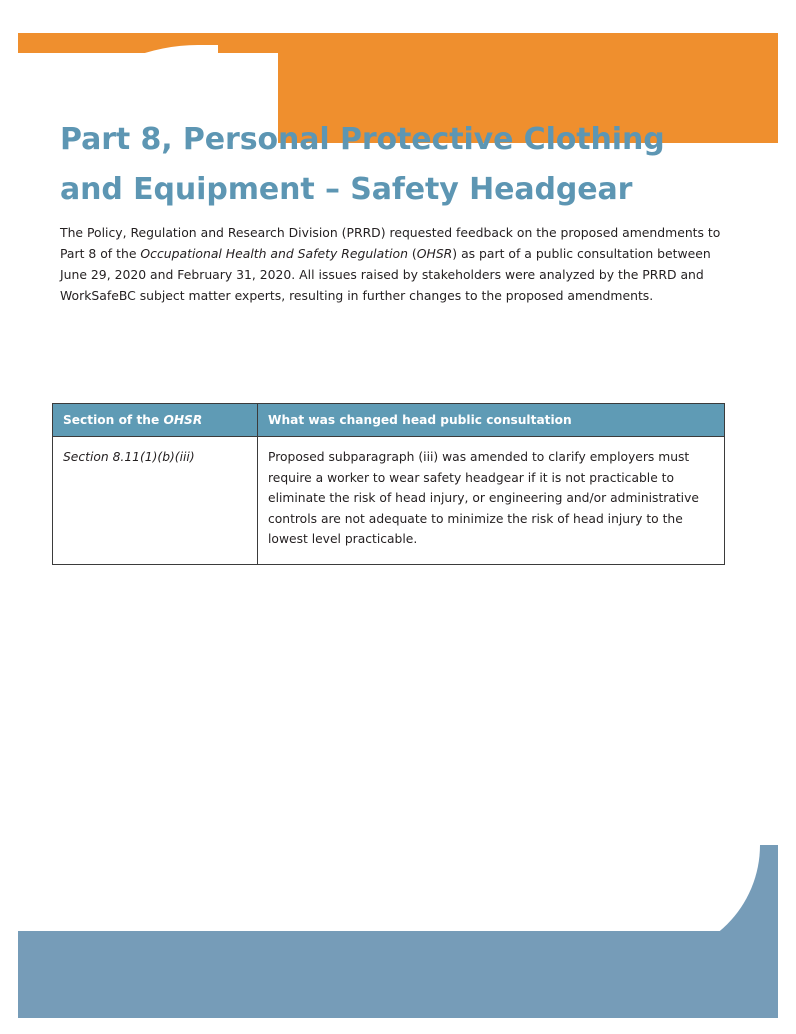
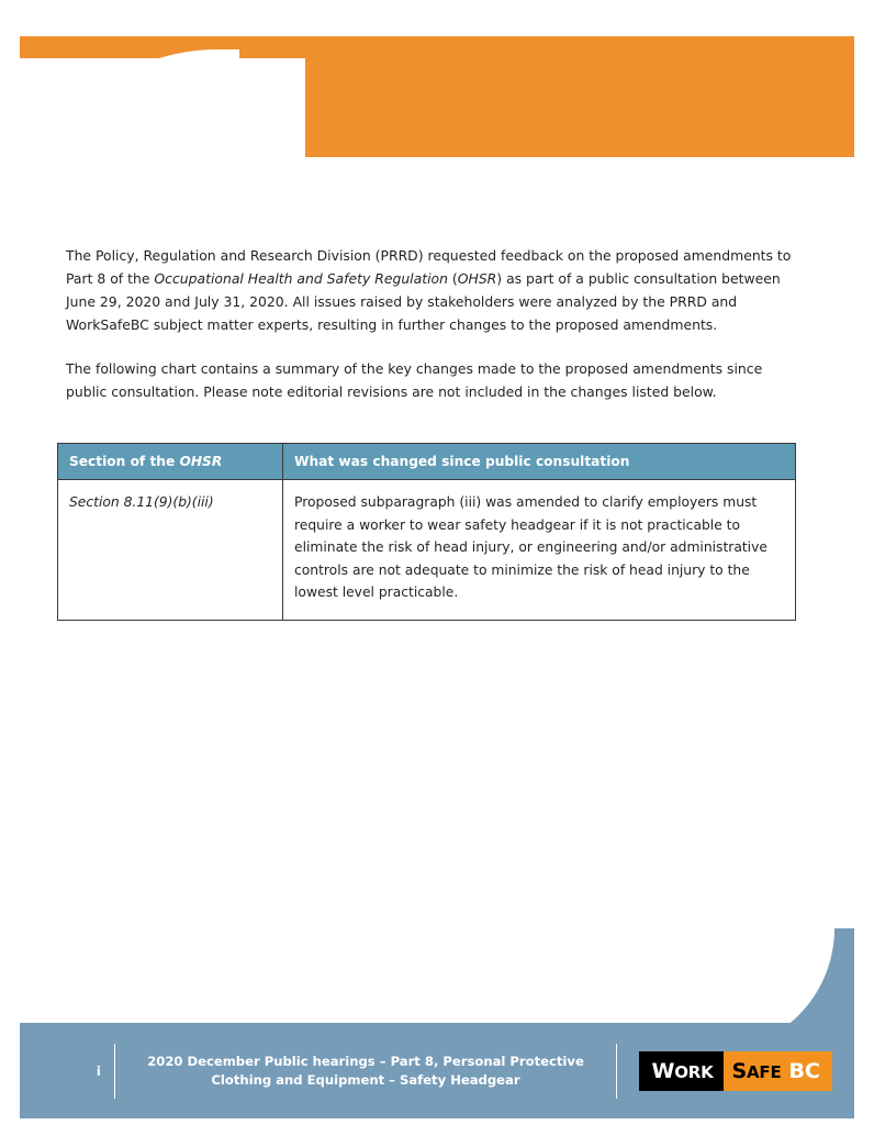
- Part 8, Personal Protective Clothing
- and Equipment – Safety Headgear
- The Policy, Regulation and Research Division (PRRD) requested feedback on the proposed amendments to Part 8 of the Occupational Health and Safety Regulation (OHSR) as part of a public consultation between June 29, 2020 and February 31, 2020. All issues raised by stakeholders were analyzed by the PRRD and WorkSafeBC subject matter experts, resulting in further changes to the proposed amendments.
+ The Policy, Regulation and Research Division (PRRD) requested feedback on the proposed amendments to Part 8 of the Occupational Health and Safety Regulation (OHSR) as part of a public consultation between June 29, 2020 and July 31, 2020. All issues raised by stakeholders were analyzed by the PRRD and WorkSafeBC subject matter experts, resulting in further changes to the proposed amendments.
+ The following chart contains a summary of the key changes made to the proposed amendments since public consultation. Please note editorial revisions are not included in the changes listed below.
- Section of the OHSR	What was changed head public consultation
+ Section of the OHSR	What was changed since public consultation
- Section 8.11(1)(b)(iii)	Proposed subparagraph (iii) was amended to clarify employers must require a worker to wear safety headgear if it is not practicable to eliminate the risk of head injury, or engineering and/or administrative controls are not adequate to minimize the risk of head injury to the lowest level practicable.
+ Section 8.11(9)(b)(iii)	Proposed subparagraph (iii) was amended to clarify employers must require a worker to wear safety headgear if it is not practicable to eliminate the risk of head injury, or engineering and/or administrative controls are not adequate to minimize the risk of head injury to the lowest level practicable.
+ i
+ 2020 December Public hearings – Part 8, Personal Protective Clothing and Equipment – Safety Headgear
+ WORK
+ SAFE
+ BC
